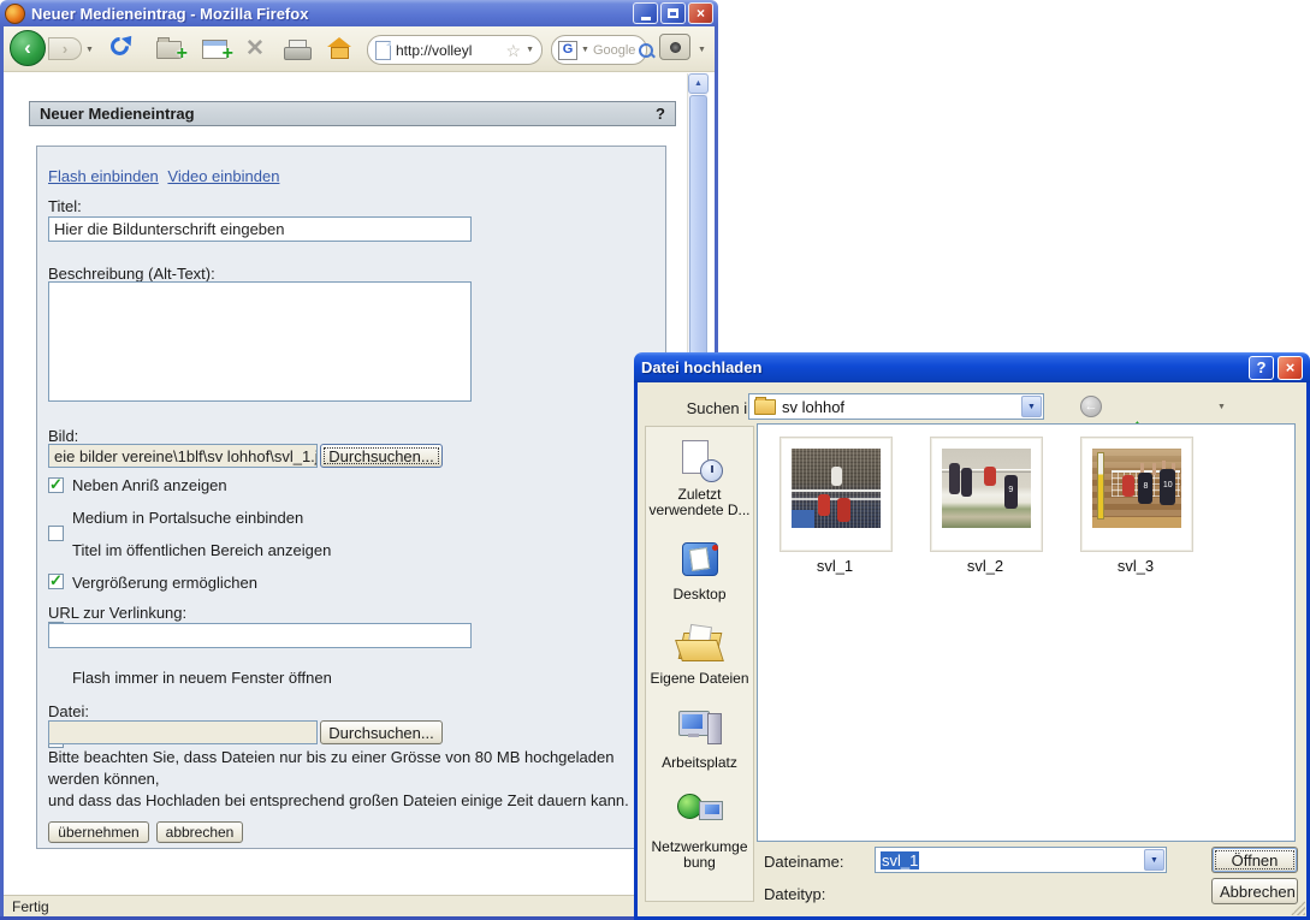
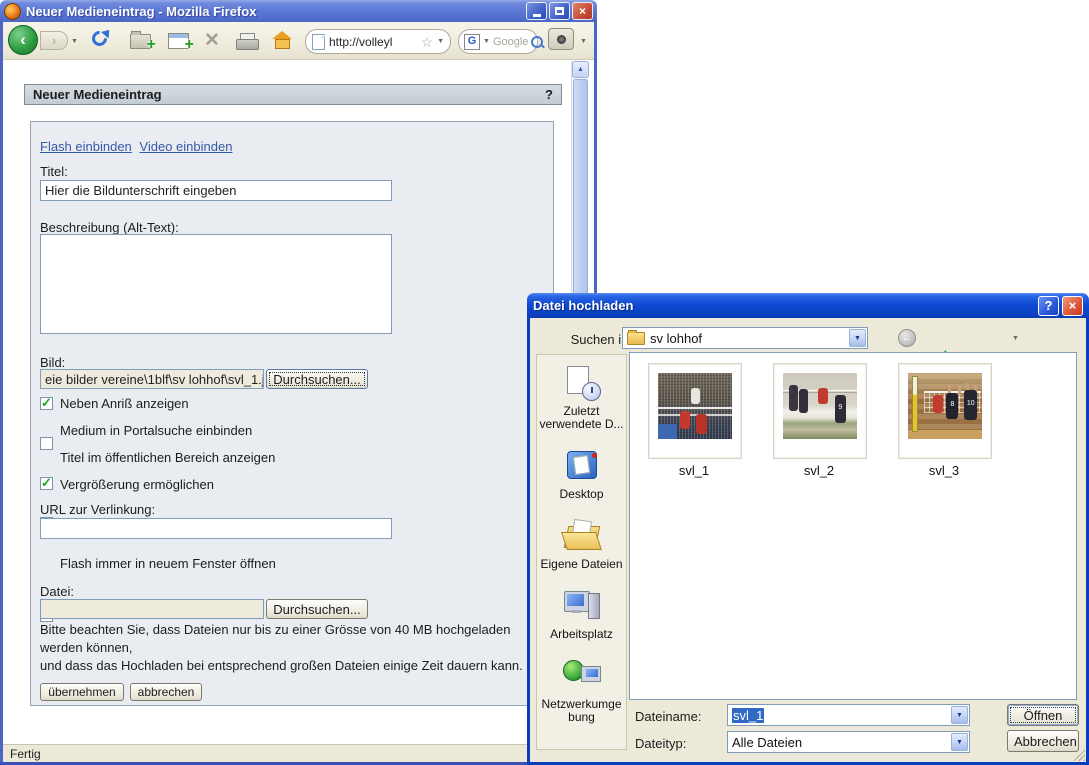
  Neuer Medieneintrag - Mozilla Firefox
  ×
  ‹
  ›
  +
  +
  ✕
  http://volleyl
  ☆
  G
  Google
  Neuer Medieneintrag
  ?
  Flash einbinden Video einbinden
  Titel:
  Hier die Bildunterschrift eingeben
  Beschreibung (Alt-Text):
  Bild:
  eie bilder vereine\1blf\sv lohhof\svl_1.j
  Durchsuchen...
  Neben Anriß anzeigen
  Medium in Portalsuche einbinden
  Titel im öffentlichen Bereich anzeigen
  Vergrößerung ermöglichen
  URL zur Verlinkung:
  Flash immer in neuem Fenster öffnen
  Datei:
  Durchsuchen...
- Bitte beachten Sie, dass Dateien nur bis zu einer Grösse von 80 MB hochgeladen
+ Bitte beachten Sie, dass Dateien nur bis zu einer Grösse von 40 MB hochgeladen
  werden können,
  und dass das Hochladen bei entsprechend großen Dateien einige Zeit dauern kann.
  übernehmen
  abbrechen
  Fertig
  Datei hochladen
  ?
  ×
  Suchen i
  sv lohhof
  ←
  Zuletzt verwendete D...
  Desktop
  Eigene Dateien
  Arbeitsplatz
  Netzwerkumgebung
  svl_1
  svl_2
  svl_3
  Dateiname:
  svl_1
  Dateityp:
+ Alle Dateien
  Öffnen
  Abbrechen
